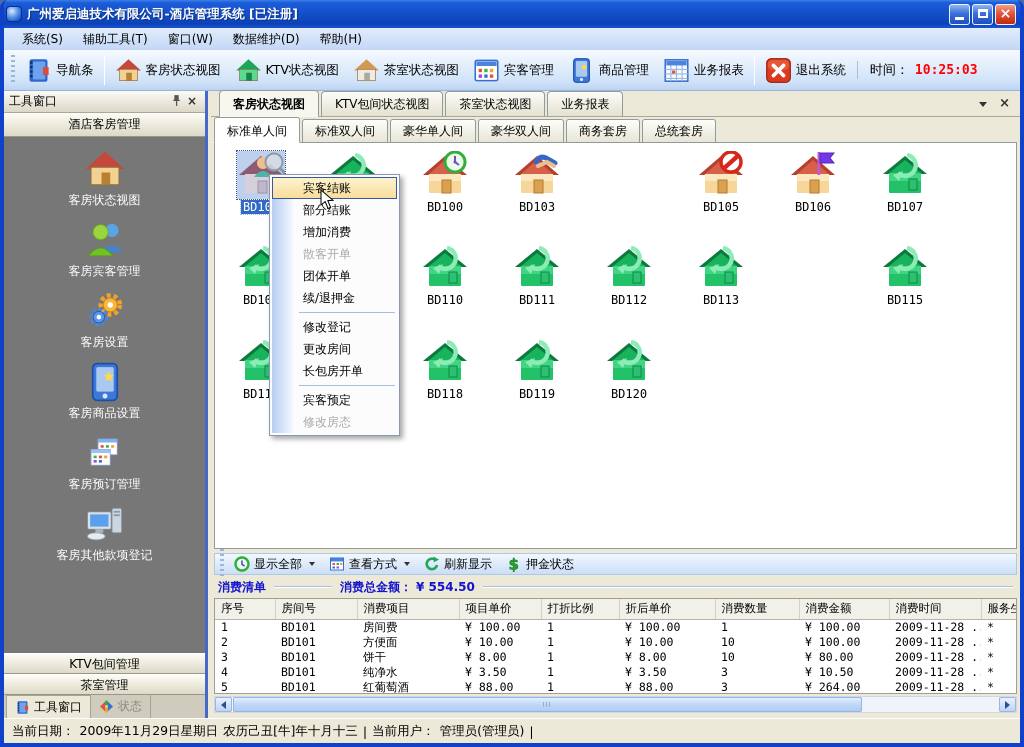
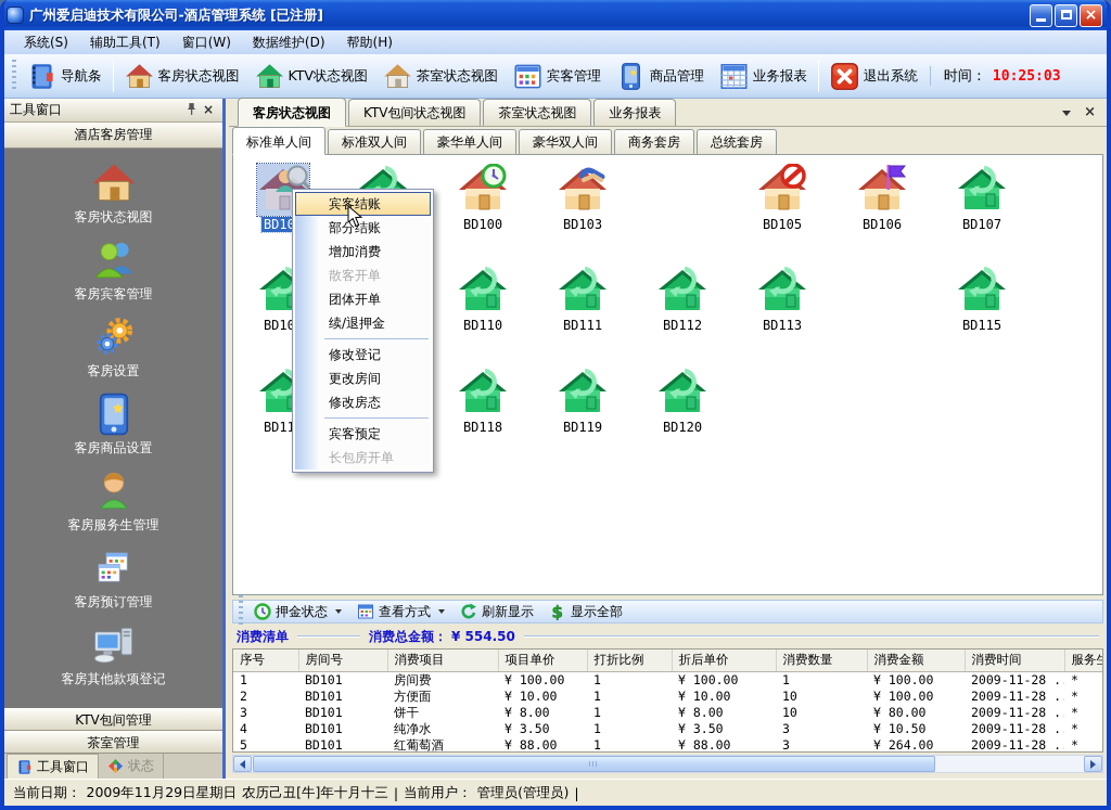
  广州爱启迪技术有限公司-酒店管理系统 [已注册]
  ×
  系统(S)
  辅助工具(T)
  窗口(W)
  数据维护(D)
  帮助(H)
  导航条
  客房状态视图
  KTV状态视图
  茶室状态视图
  宾客管理
  商品管理
  业务报表
  退出系统
  时间：
  10:25:03
  工具窗口
  ×
  酒店客房管理
  客房状态视图
  客房宾客管理
  客房设置
  客房商品设置
+ 客房服务生管理
  客房预订管理
  客房其他款项登记
  KTV包间管理
  茶室管理
  工具窗口
  状态
  客房状态视图
  KTV包间状态视图
  茶室状态视图
  业务报表
  ×
  标准单人间
  标准双人间
  豪华单人间
  豪华双人间
  商务套房
  总统套房
  宾客结账
  部分结账
  增加消费
  散客开单
  团体开单
  续/退押金
  修改登记
  更改房间
- 长包房开单
+ 修改房态
  宾客预定
- 修改房态
+ 长包房开单
  BD100
  BD103
  BD105
  BD106
  BD107
  BD110
  BD111
  BD112
  BD113
  BD115
  BD118
  BD119
  BD120
- 显示全部
+ 押金状态
  查看方式
  刷新显示
  $
- 押金状态
+ 显示全部
  消费清单
  消费总金额： ¥ 554.50
  序号	房间号	消费项目	项目单价	打折比例	折后单价	消费数量	消费金额	消费时间	服务
  1	BD101	房间费	¥ 100.00	1	¥ 100.00	1	¥ 100.00	2009-11-28 .	*
  2	BD101	方便面	¥ 10.00	1	¥ 10.00	10	¥ 100.00	2009-11-28 .	*
  3	BD101	饼干	¥ 8.00	1	¥ 8.00	10	¥ 80.00	2009-11-28 .	*
  4	BD101	纯净水	¥ 3.50	1	¥ 3.50	3	¥ 10.50	2009-11-28 .	*
  5	BD101	红葡萄酒	¥ 88.00	1	¥ 88.00	3	¥ 264.00	2009-11-28 .	*
  当前日期：
  2009年11月29日星期日
  农历己丑[牛]年十月十三
  |
  当前用户：
  管理员(管理员)
  |
